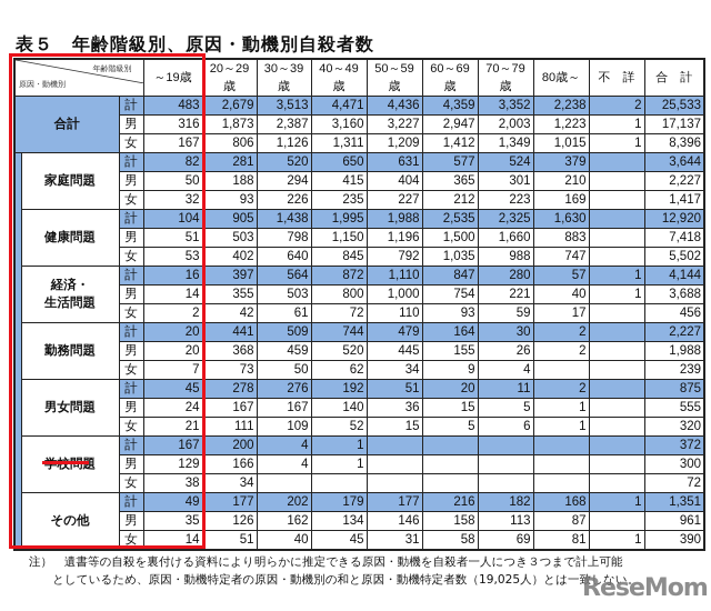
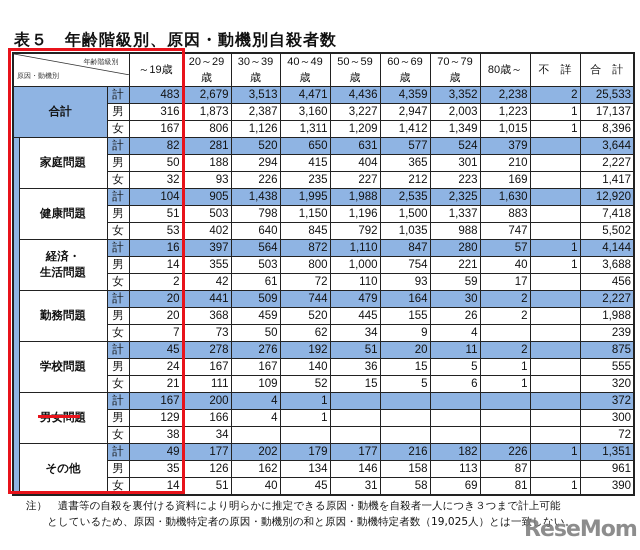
  表５ 年齢階級別、原因・動機別自殺者数
  	～19歳	20～29歳	30～39歳	40～49歳	50～59歳	60～69歳	70～79歳	80歳～	不 詳	合 計
  合計	計	483	2,679	3,513	4,471	4,436	4,359	3,352	2,238	2	25,533
  男	316	1,873	2,387	3,160	3,227	2,947	2,003	1,223	1	17,137
  女	167	806	1,126	1,311	1,209	1,412	1,349	1,015	1	8,396
  	家庭問題	計	82	281	520	650	631	577	524	379		3,644
  男	50	188	294	415	404	365	301	210		2,227
  女	32	93	226	235	227	212	223	169		1,417
  健康問題	計	104	905	1,438	1,995	1,988	2,535	2,325	1,630		12,920
- 男	51	503	798	1,150	1,196	1,500	1,660	883		7,418
+ 男	51	503	798	1,150	1,196	1,500	1,337	883		7,418
  女	53	402	640	845	792	1,035	988	747		5,502
  経済・ 生活問題	計	16	397	564	872	1,110	847	280	57	1	4,144
  男	14	355	503	800	1,000	754	221	40	1	3,688
  女	2	42	61	72	110	93	59	17		456
  勤務問題	計	20	441	509	744	479	164	30	2		2,227
  男	20	368	459	520	445	155	26	2		1,988
  女	7	73	50	62	34	9	4			239
- 男女問題	計	45	278	276	192	51	20	11	2		875
+ 学校問題	計	45	278	276	192	51	20	11	2		875
  男	24	167	167	140	36	15	5	1		555
  女	21	111	109	52	15	5	6	1		320
- 学校問題	計	167	200	4	1						372
+ 男女問題	計	167	200	4	1						372
  男	129	166	4	1						300
  女	38	34								72
- その他	計	49	177	202	179	177	216	182	168	1	1,351
+ その他	計	49	177	202	179	177	216	182	226	1	1,351
  男	35	126	162	134	146	158	113	87		961
  女	14	51	40	45	31	58	69	81	1	390
  注） 遺書等の自殺を裏付ける資料により明らかに推定できる原因・動機を自殺者一人につき３つまで計上可能 としているため、原因・動機特定者の原因・動機別の和と原因・動機特定者数（19,025人）とは一致しない。
  ReseMom
